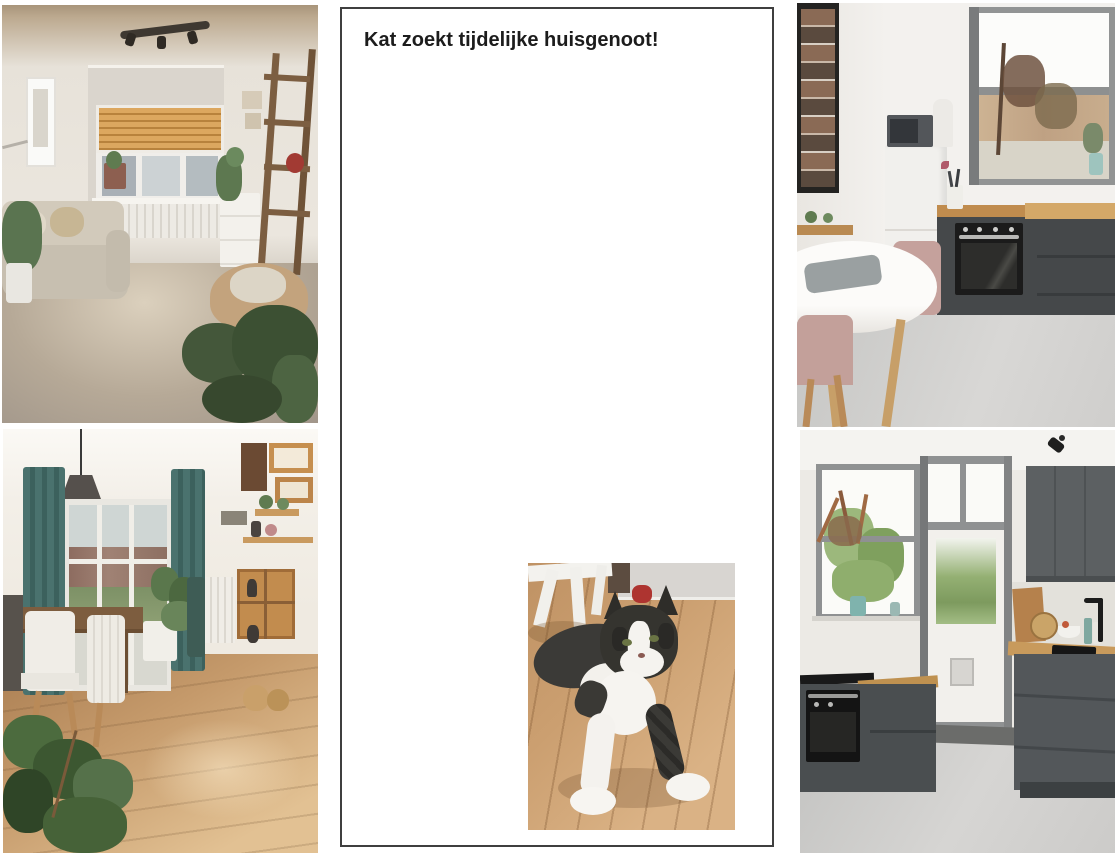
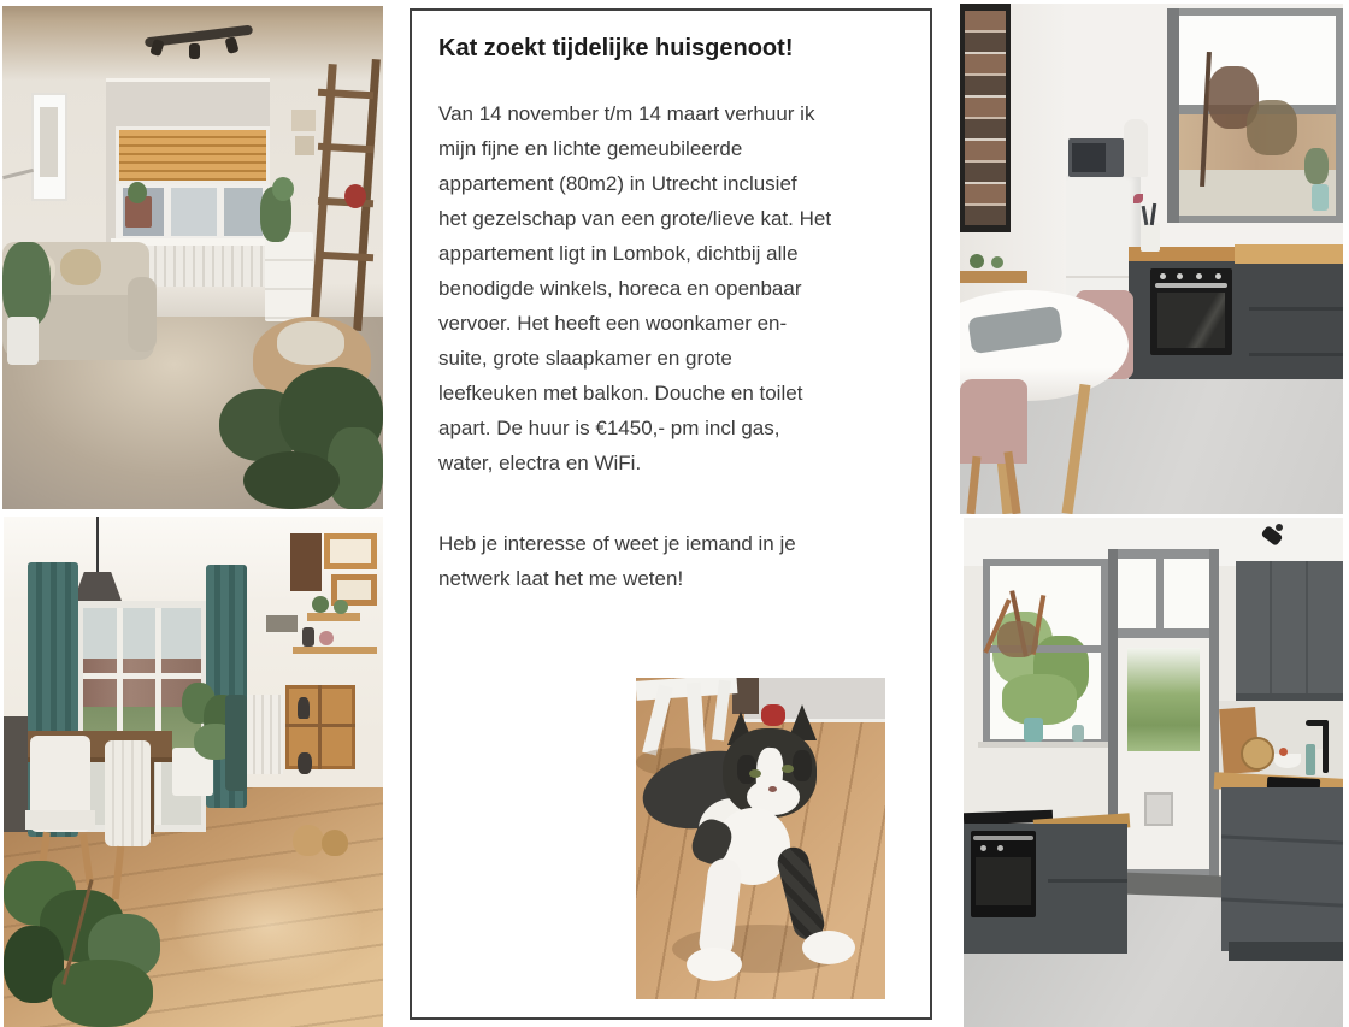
  Kat zoekt tijdelijke huisgenoot!
+ Van 14 november t/m 14 maart verhuur ik
+ mijn fijne en lichte gemeubileerde
+ appartement (80m2) in Utrecht inclusief
+ het gezelschap van een grote/lieve kat. Het
+ appartement ligt in Lombok, dichtbij alle
+ benodigde winkels, horeca en openbaar
+ vervoer. Het heeft een woonkamer en-
+ suite, grote slaapkamer en grote
+ leefkeuken met balkon. Douche en toilet
+ apart. De huur is €1450,- pm incl gas,
+ water, electra en WiFi.
+ Heb je interesse of weet je iemand in je
+ netwerk laat het me weten!
